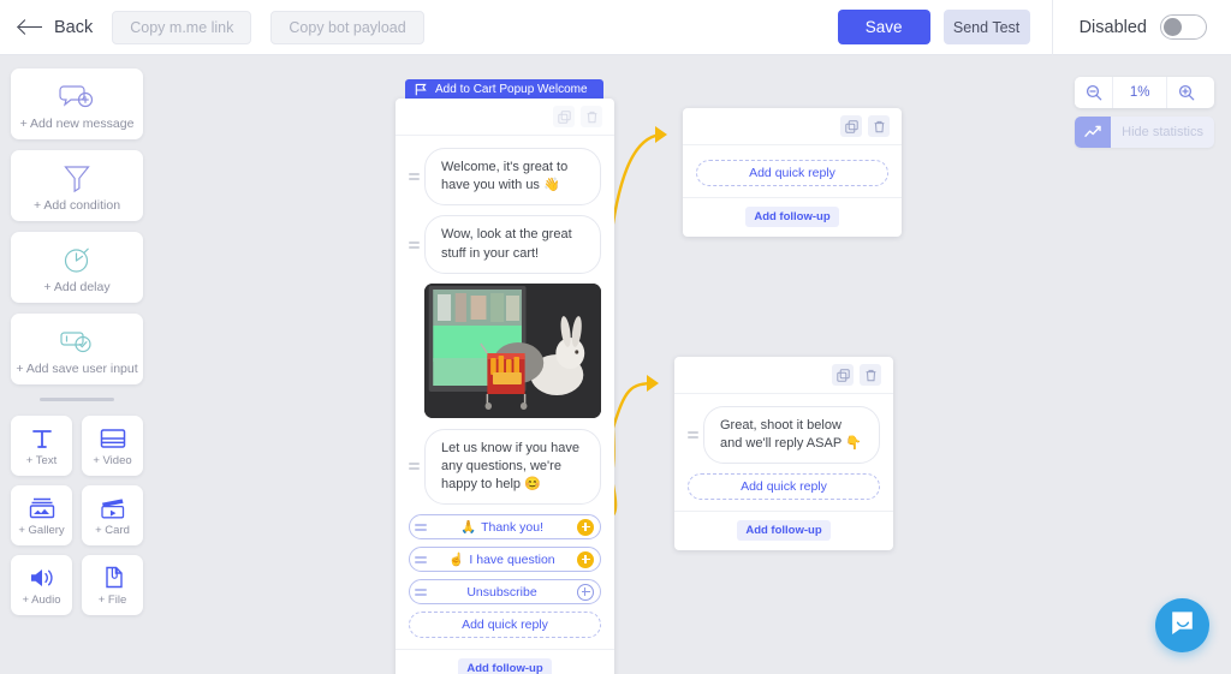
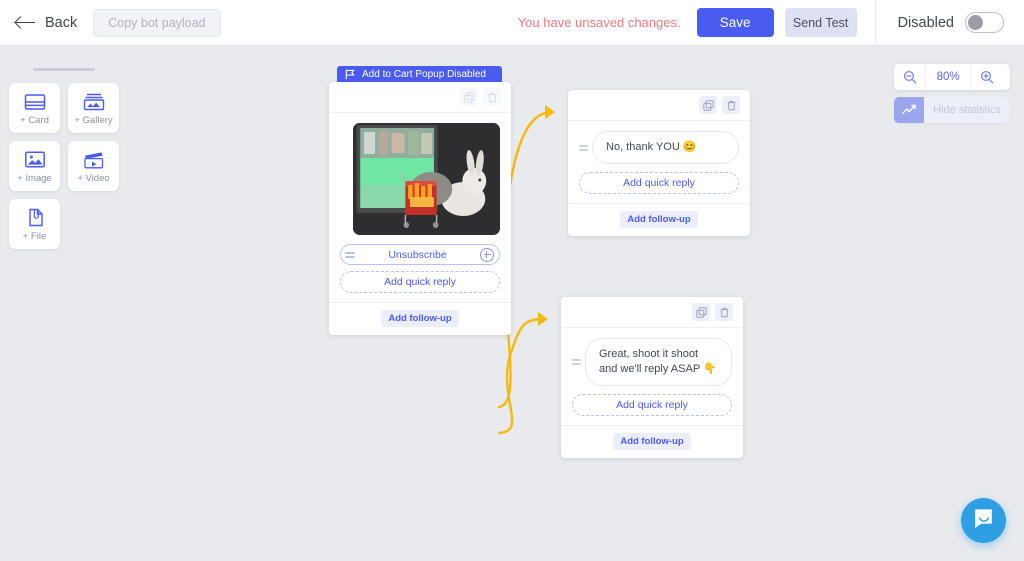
  Back
- Copy m.me link
  Copy bot payload
+ You have unsaved changes.
  Save
  Send Test
  Disabled
- + Add new message
- + Add condition
- + Add delay
- + Add save user input
- + Text
- + Video
+ + Card
  + Gallery
+ + Image
- + Card
+ + Video
- + Audio
  + File
- 1%
+ 80%
  Hide statistics
- Add to Cart Popup Welcome
+ Add to Cart Popup Disabled
- Welcome, it's great to have you with us 👋
- Wow, look at the great stuff in your cart!
- Let us know if you have any questions, we're happy to help 😊
- 🙏
- Thank you!
- ☝️
- I have question
  Unsubscribe
  Add quick reply
  Add follow-up
+ No, thank YOU 😊
  Add quick reply
  Add follow-up
- Great, shoot it below and we'll reply ASAP 👇
+ Great, shoot it shoot and we'll reply ASAP 👇
  Add quick reply
  Add follow-up
